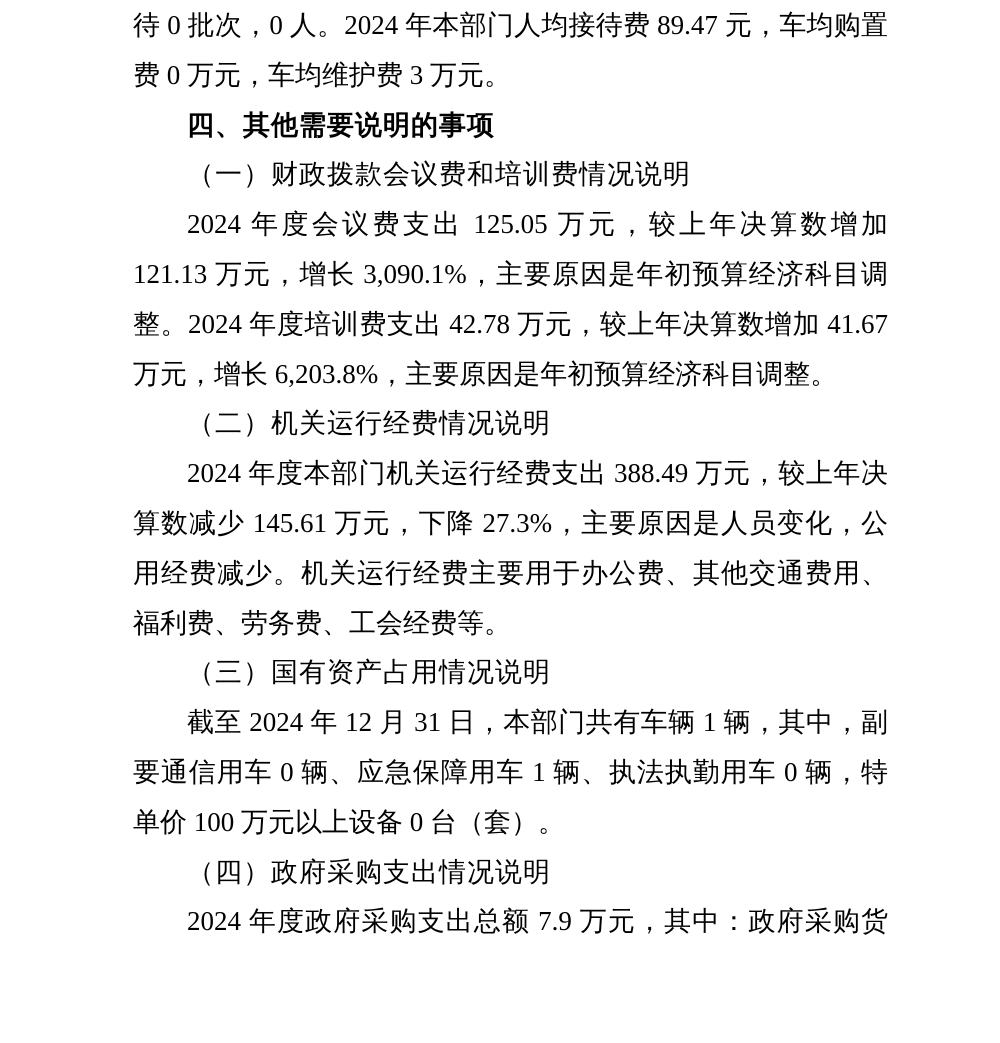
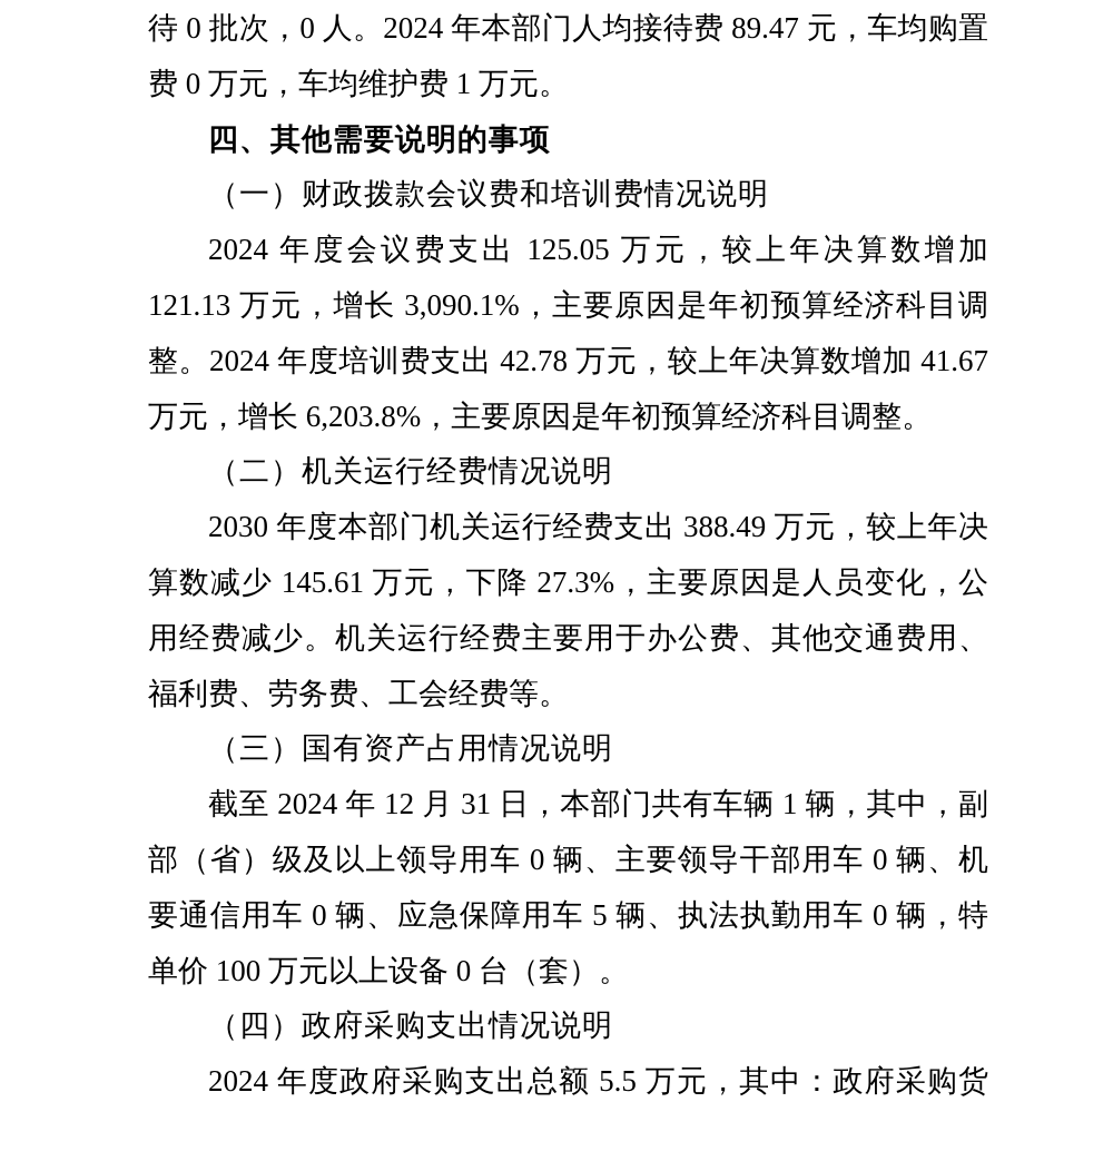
  待 0 批次，0 人。2024 年本部门人均接待费 89.47 元，车均购置
- 费 0 万元，车均维护费 3 万元。
+ 费 0 万元，车均维护费 1 万元。
  四、其他需要说明的事项
  （一）财政拨款会议费和培训费情况说明
  2024 年度会议费支出 125.05 万元，较上年决算数增加
  121.13 万元，增长 3,090.1%，主要原因是年初预算经济科目调
  整。2024 年度培训费支出 42.78 万元，较上年决算数增加 41.67
  万元，增长 6,203.8%，主要原因是年初预算经济科目调整。
  （二）机关运行经费情况说明
- 2024 年度本部门机关运行经费支出 388.49 万元，较上年决
+ 2030 年度本部门机关运行经费支出 388.49 万元，较上年决
  算数减少 145.61 万元，下降 27.3%，主要原因是人员变化，公
  用经费减少。机关运行经费主要用于办公费、其他交通费用、
  福利费、劳务费、工会经费等。
  （三）国有资产占用情况说明
  截至 2024 年 12 月 31 日，本部门共有车辆 1 辆，其中，副
+ 部（省）级及以上领导用车 0 辆、主要领导干部用车 0 辆、机
- 要通信用车 0 辆、应急保障用车 1 辆、执法执勤用车 0 辆，特
+ 要通信用车 0 辆、应急保障用车 5 辆、执法执勤用车 0 辆，特
  单价 100 万元以上设备 0 台（套）。
  （四）政府采购支出情况说明
- 2024 年度政府采购支出总额 7.9 万元，其中：政府采购货
+ 2024 年度政府采购支出总额 5.5 万元，其中：政府采购货
